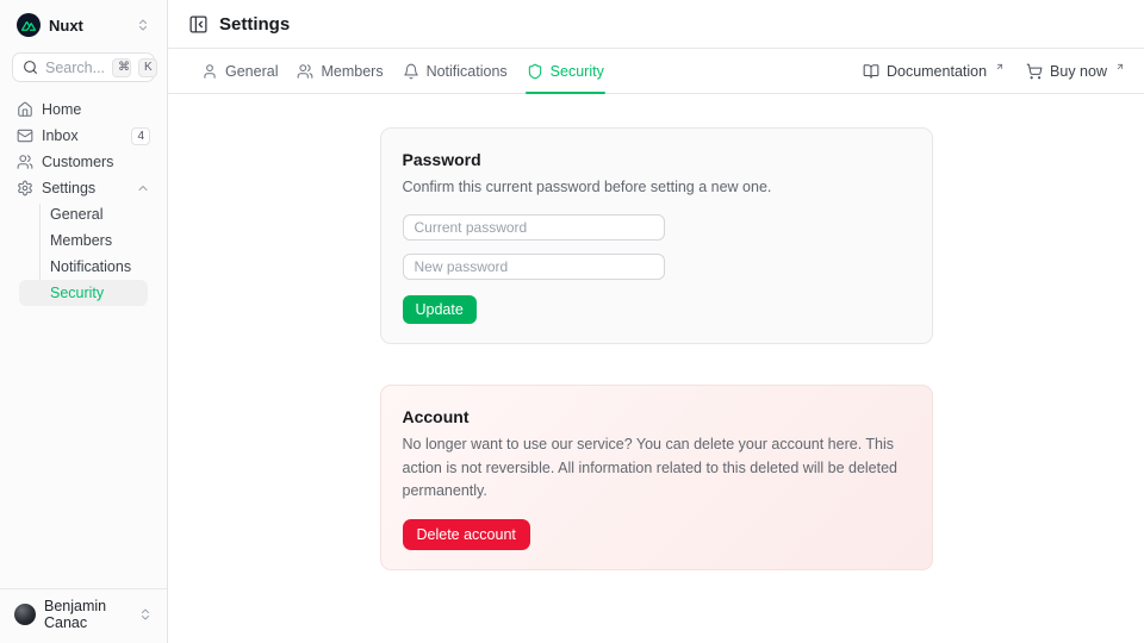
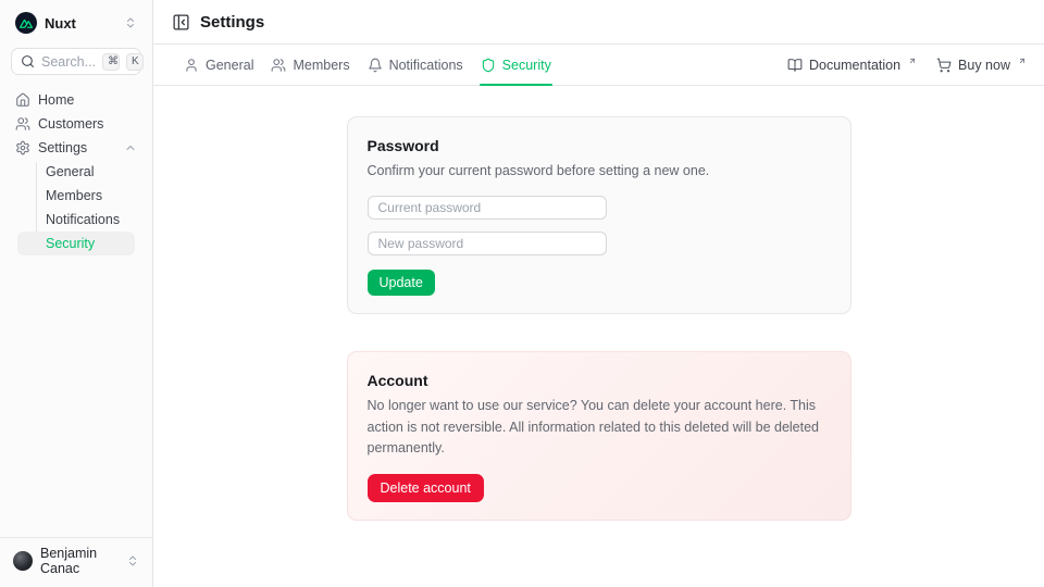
  Nuxt
  Search...
  ⌘
  K
  Home
- Inbox
- 4
  Customers
  Settings
  General
  Members
  Notifications
  Security
  Benjamin Canac
  Settings
  General
  Members
  Notifications
  Security
  Documentation
  Buy now
  Password
- Confirm this current password before setting a new one.
+ Confirm your current password before setting a new one.
  Current password
  New password
  Update
  Account
  No longer want to use our service? You can delete your account here. This action is not reversible. All information related to this deleted will be deleted permanently.
  Delete account
